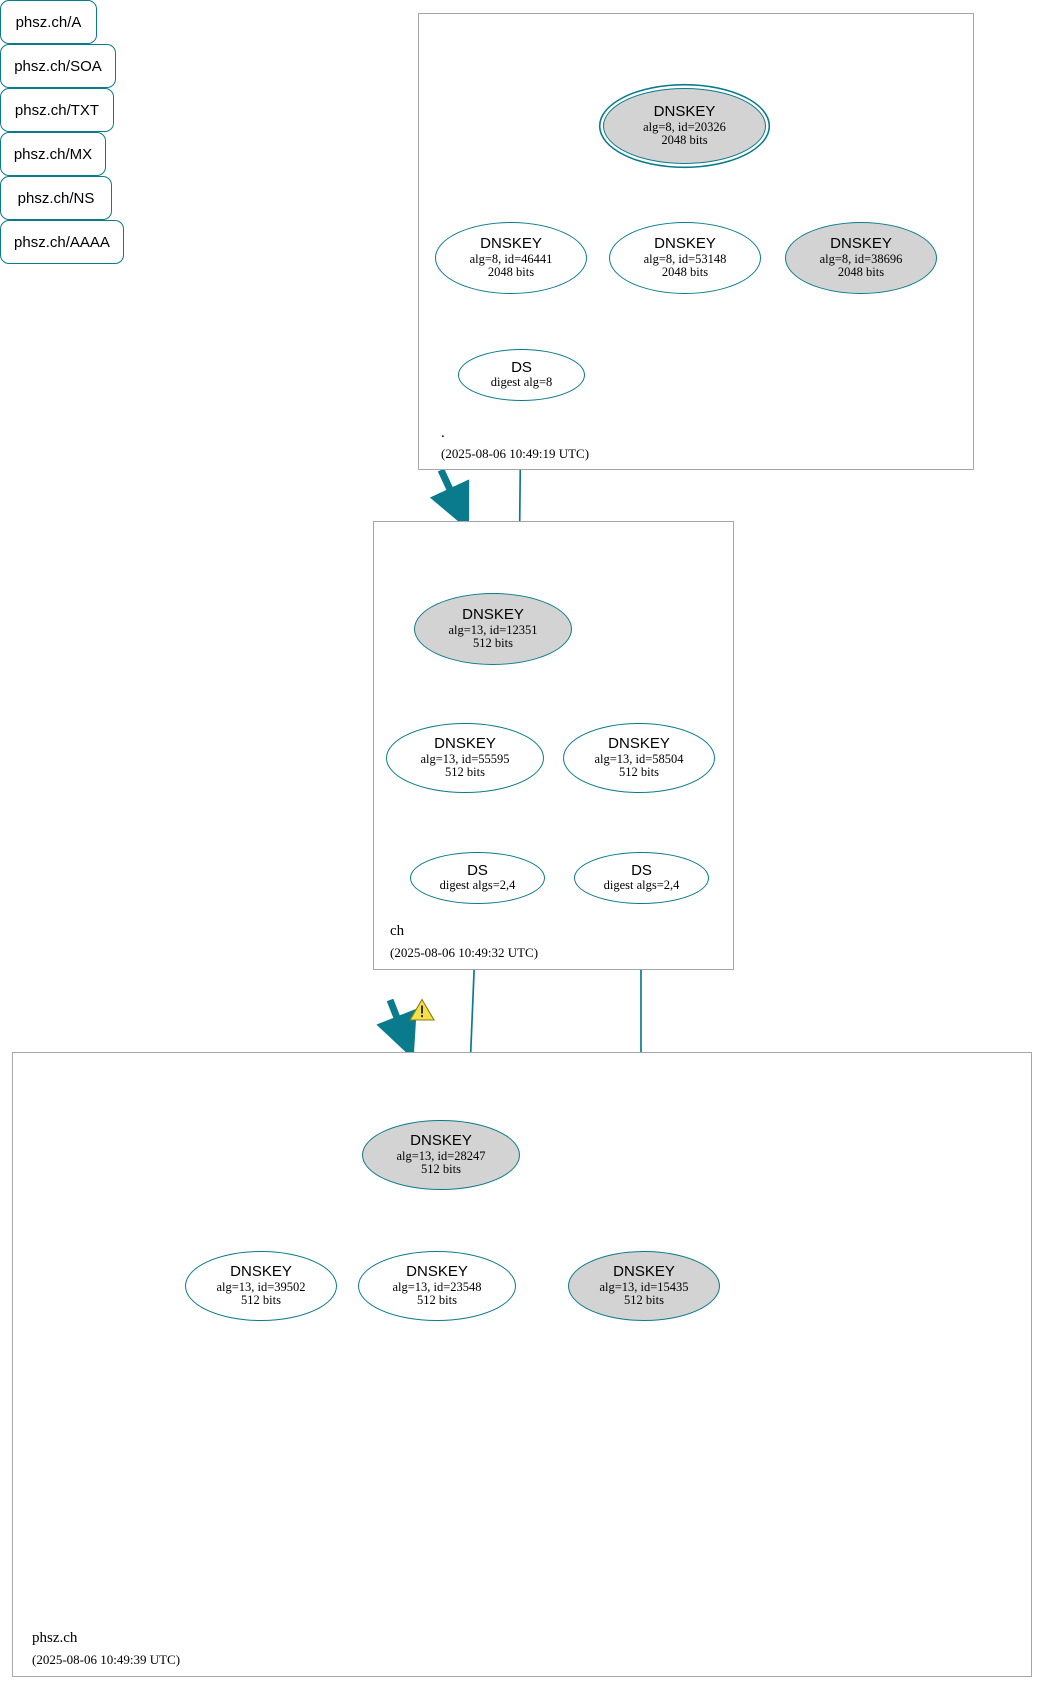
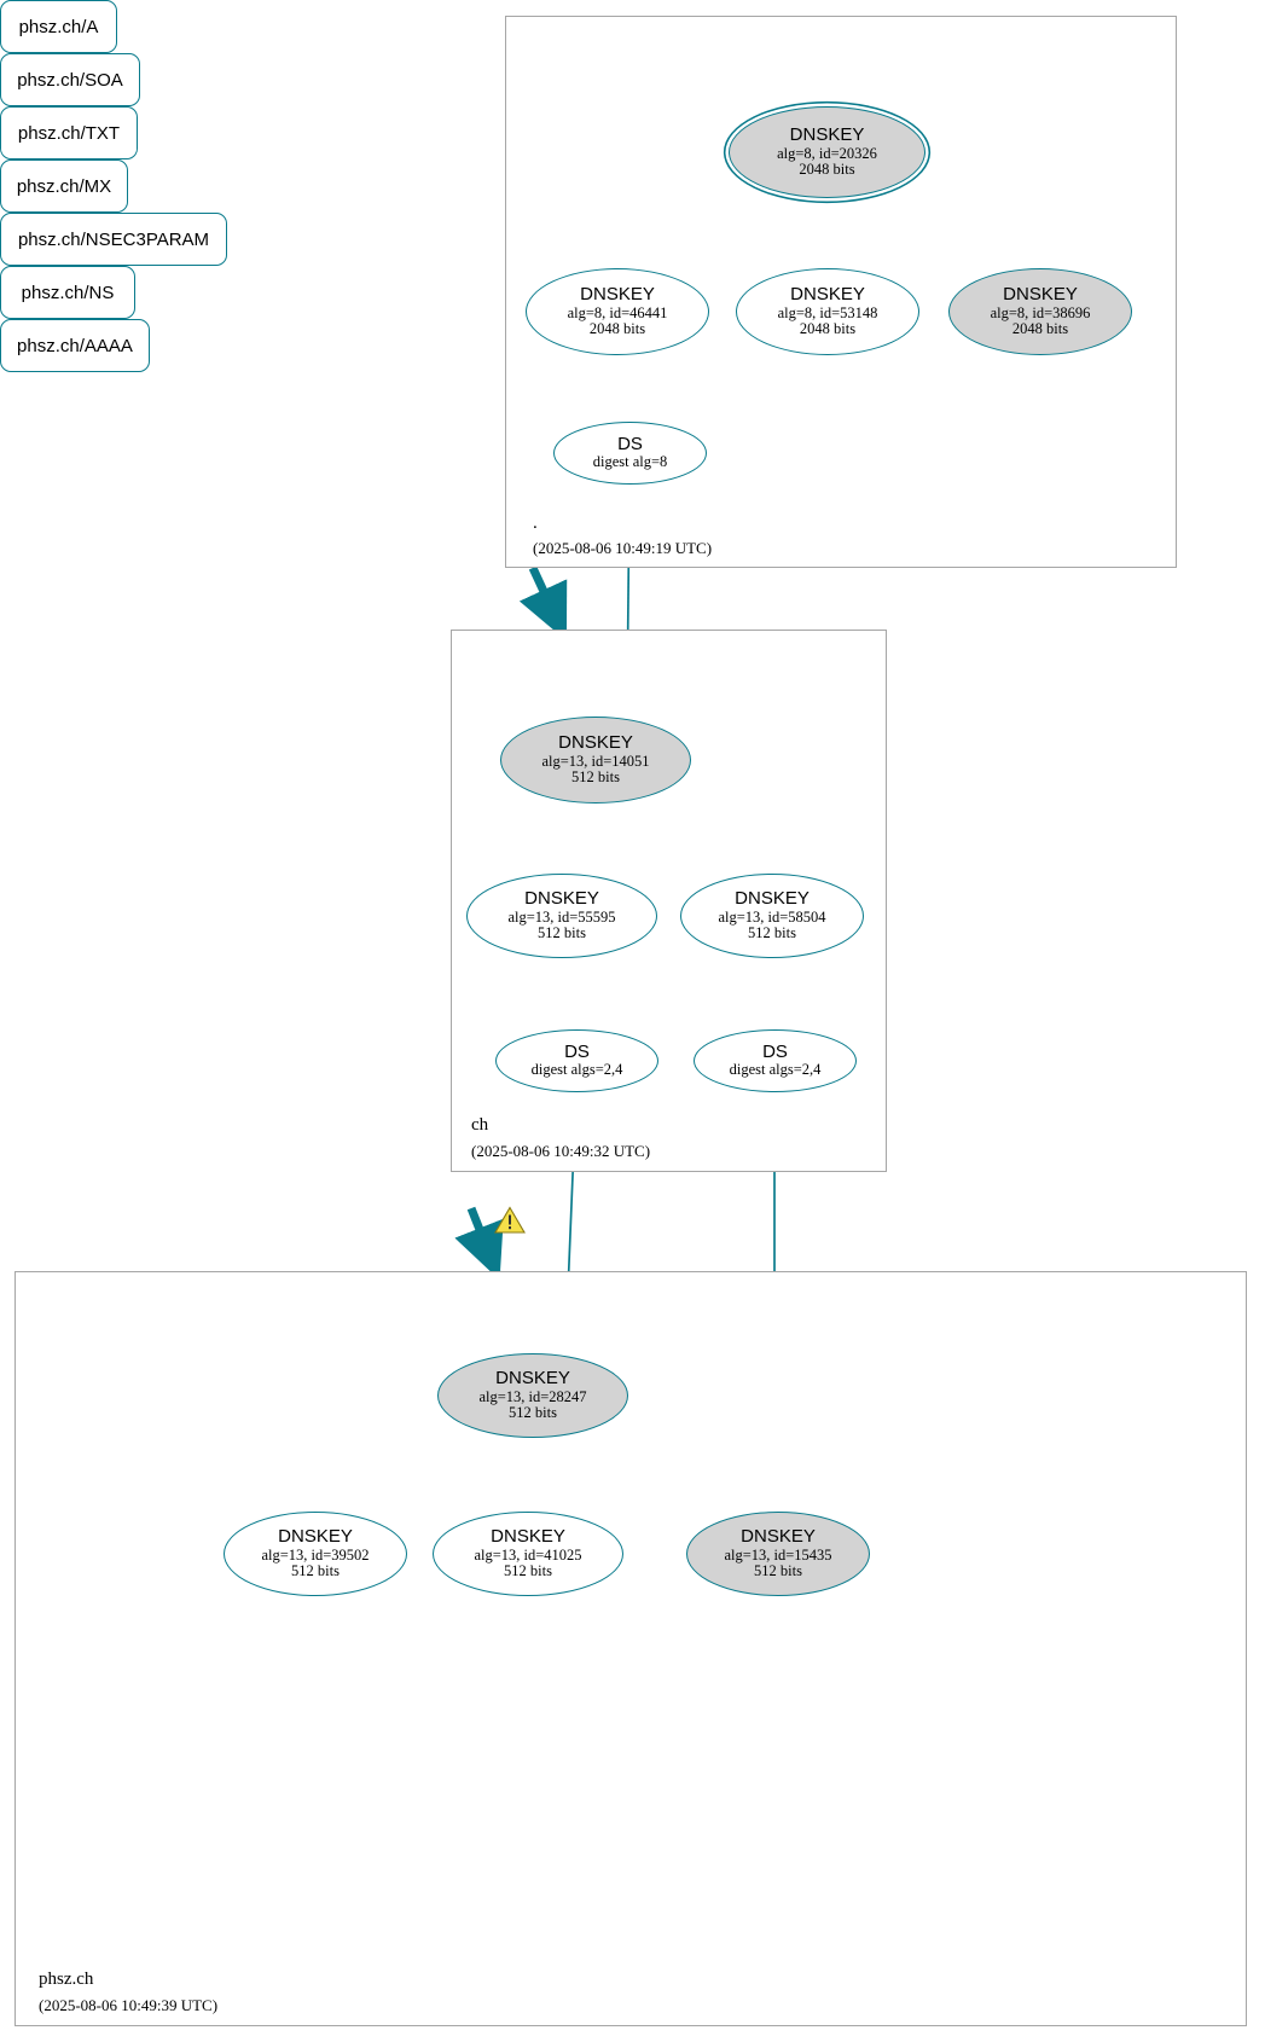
  .
  (2025-08-06 10:49:19 UTC)
  DNSKEY
  alg=8, id=20326
  2048 bits
  DNSKEY
  alg=8, id=46441
  2048 bits
  DNSKEY
  alg=8, id=53148
  2048 bits
  DNSKEY
  alg=8, id=38696
  2048 bits
  DS
  digest alg=8
  ch
  (2025-08-06 10:49:32 UTC)
  DNSKEY
- alg=13, id=12351
+ alg=13, id=14051
  512 bits
  DNSKEY
  alg=13, id=55595
  512 bits
  DNSKEY
  alg=13, id=58504
  512 bits
  DS
  digest algs=2,4
  DS
  digest algs=2,4
  phsz.ch
  (2025-08-06 10:49:39 UTC)
  DNSKEY
  alg=13, id=28247
  512 bits
  DNSKEY
  alg=13, id=39502
  512 bits
  DNSKEY
- alg=13, id=23548
+ alg=13, id=41025
  512 bits
  DNSKEY
  alg=13, id=15435
  512 bits
  phsz.ch/A
  phsz.ch/SOA
  phsz.ch/TXT
  phsz.ch/MX
+ phsz.ch/NSEC3PARAM
  phsz.ch/NS
  phsz.ch/AAAA
